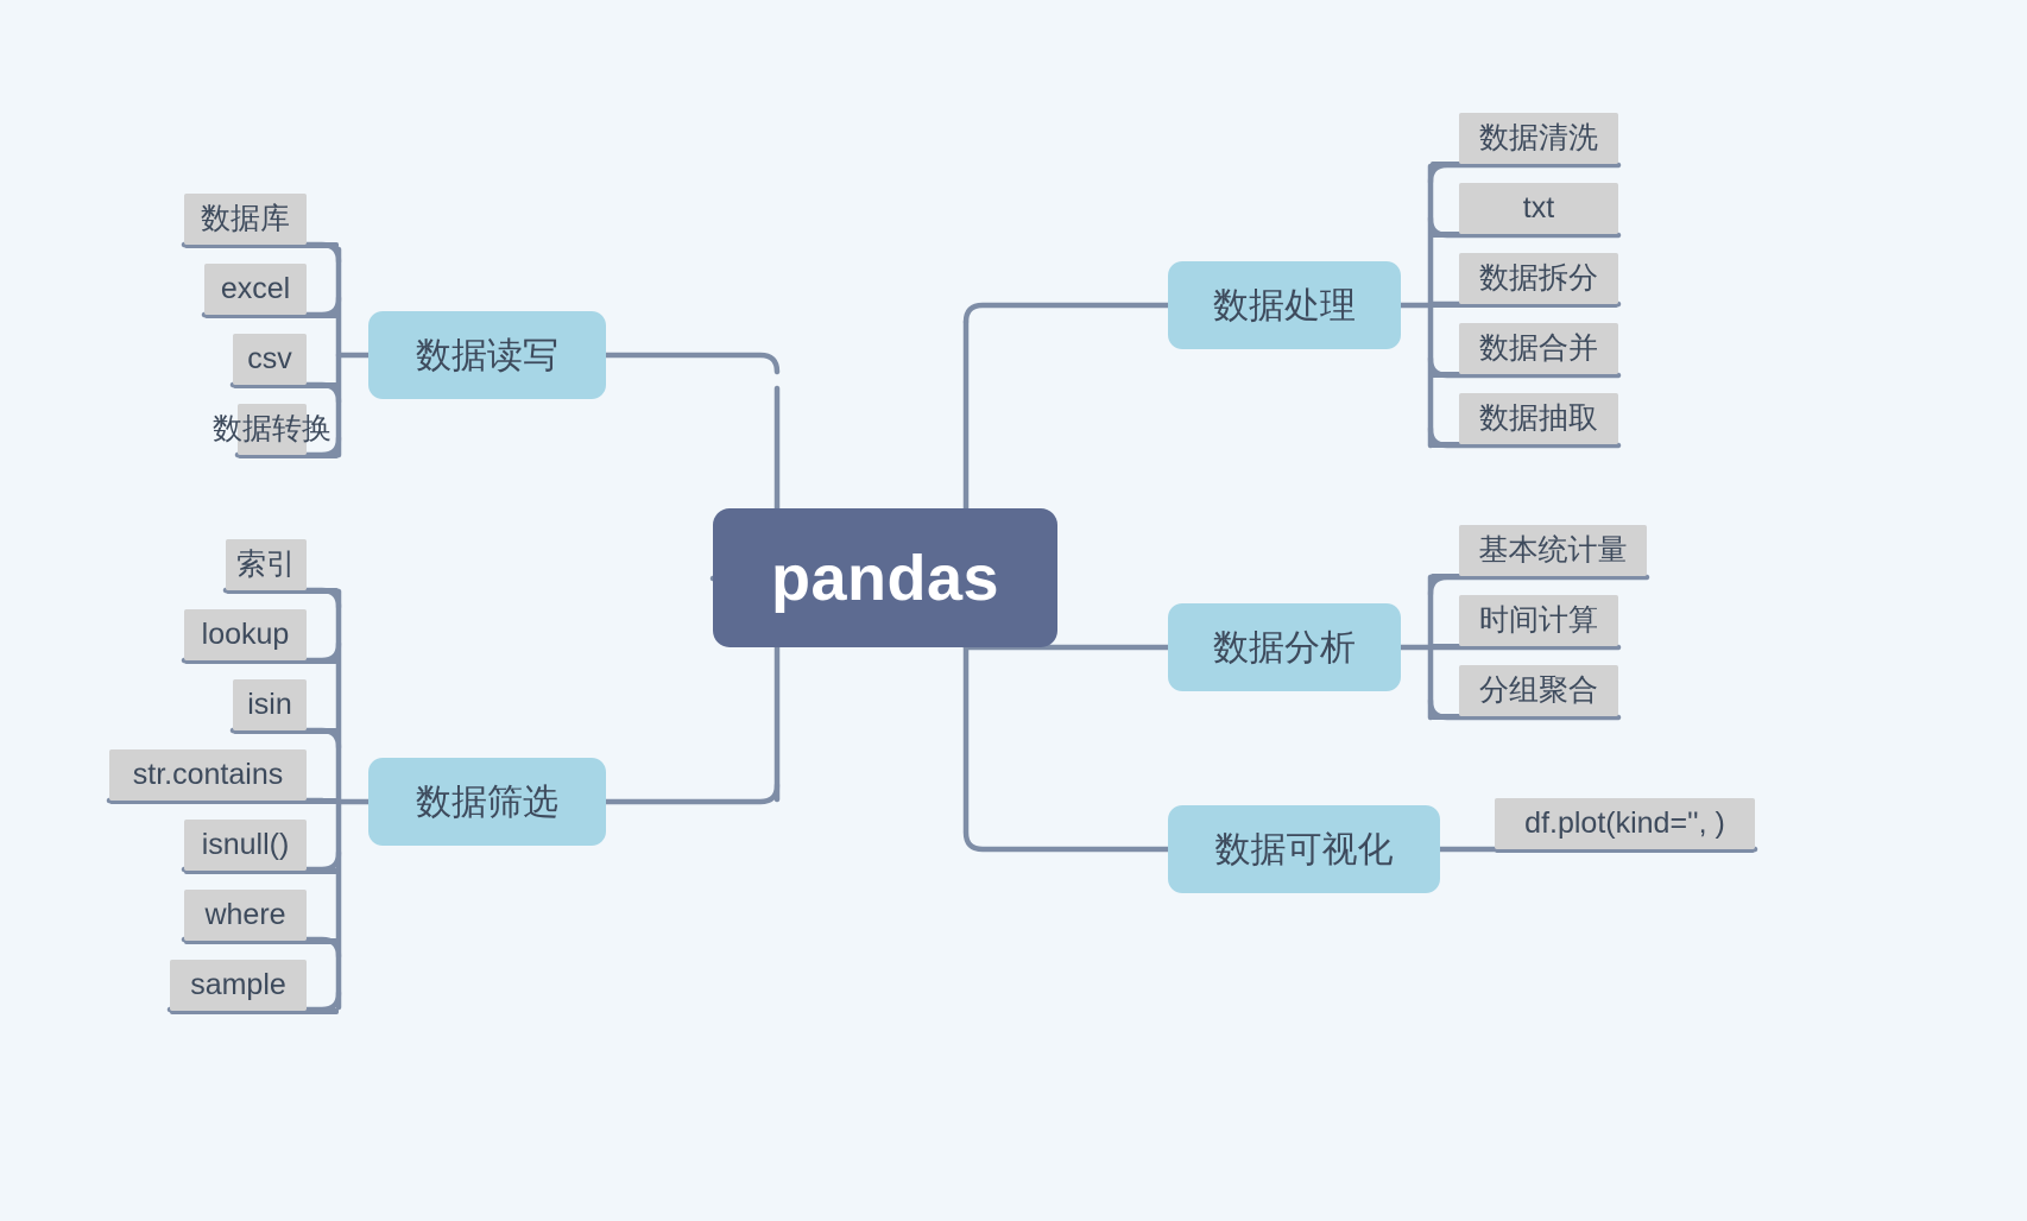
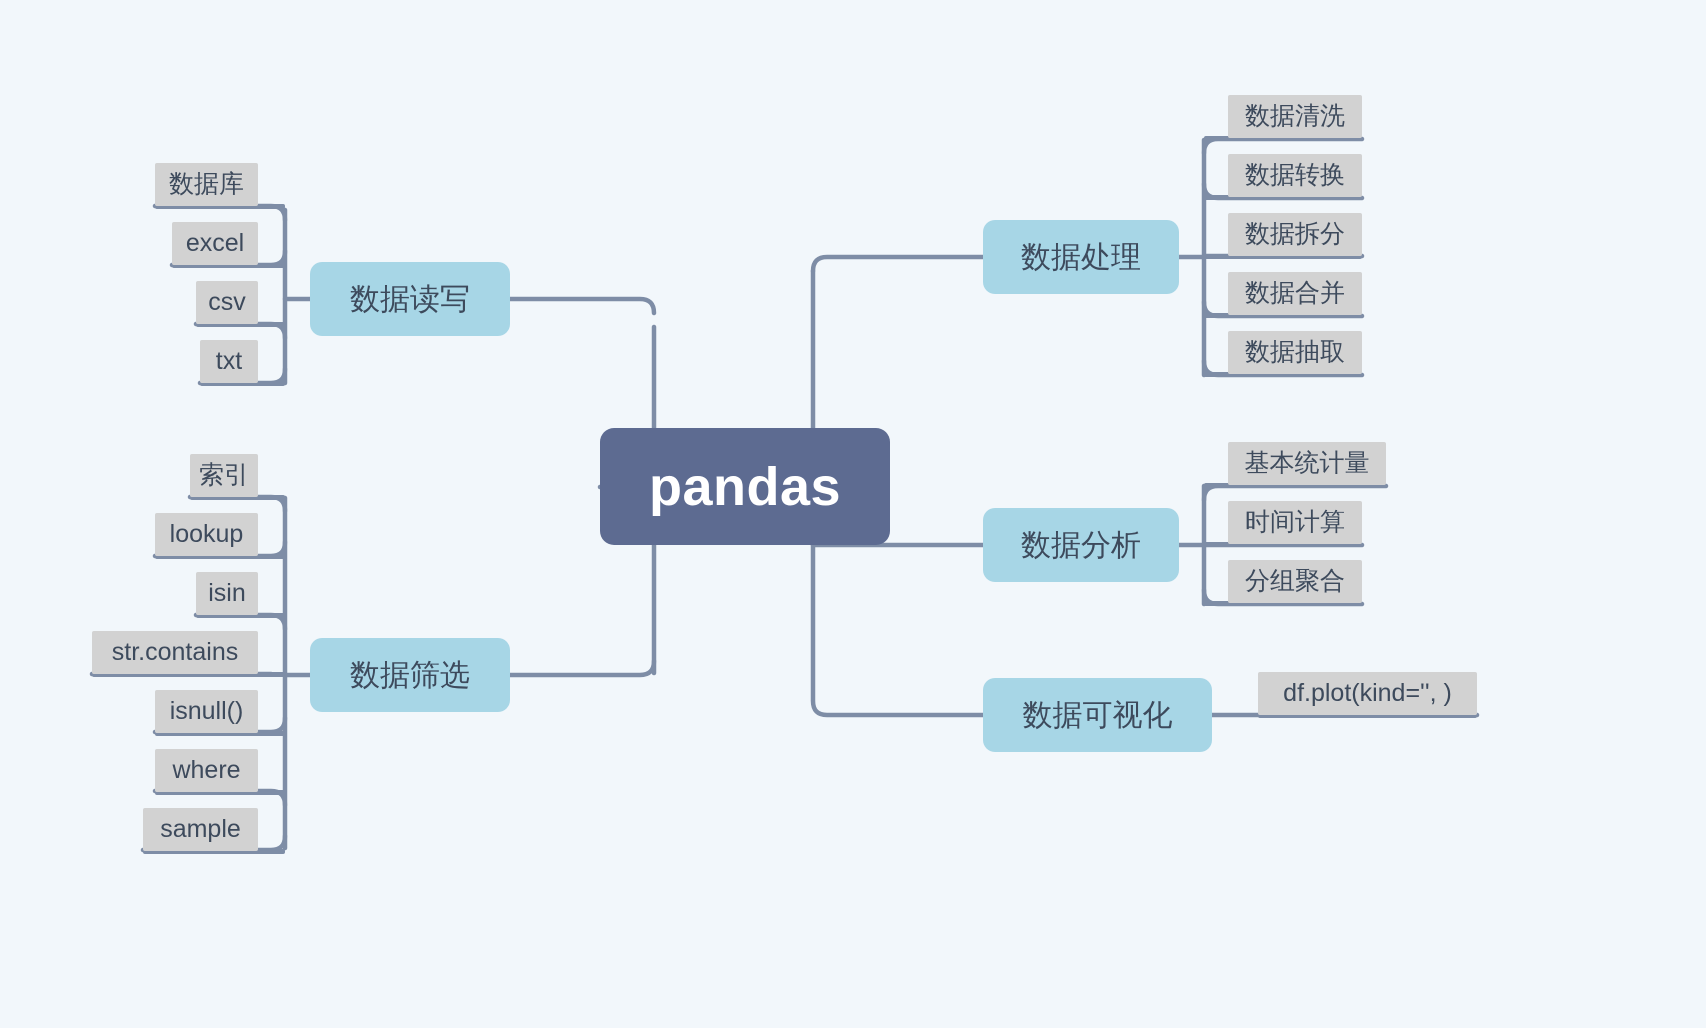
  pandas
  数据读写
  数据库
  excel
  csv
- 数据转换
+ txt
  数据筛选
  索引
  lookup
  isin
  str.contains
  isnull()
  where
  sample
  数据处理
  数据清洗
- txt
+ 数据转换
  数据拆分
  数据合并
  数据抽取
  数据分析
  基本统计量
  时间计算
  分组聚合
  数据可视化
  df.plot(kind='', )
